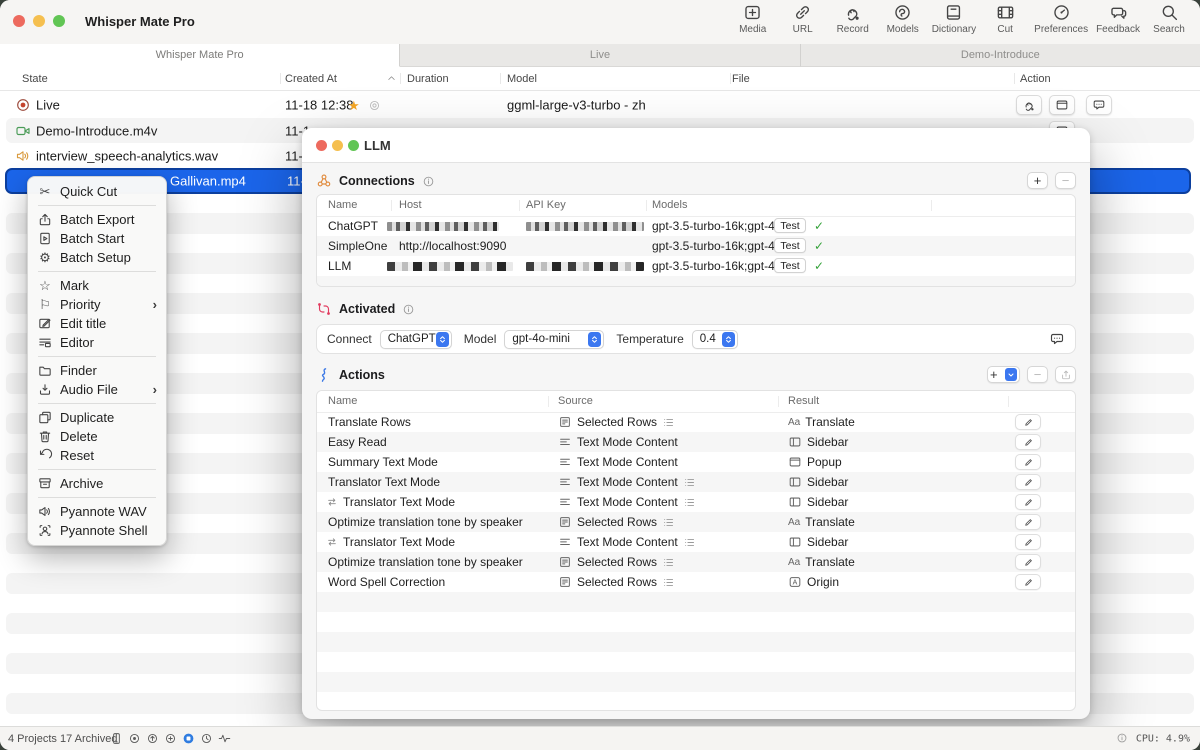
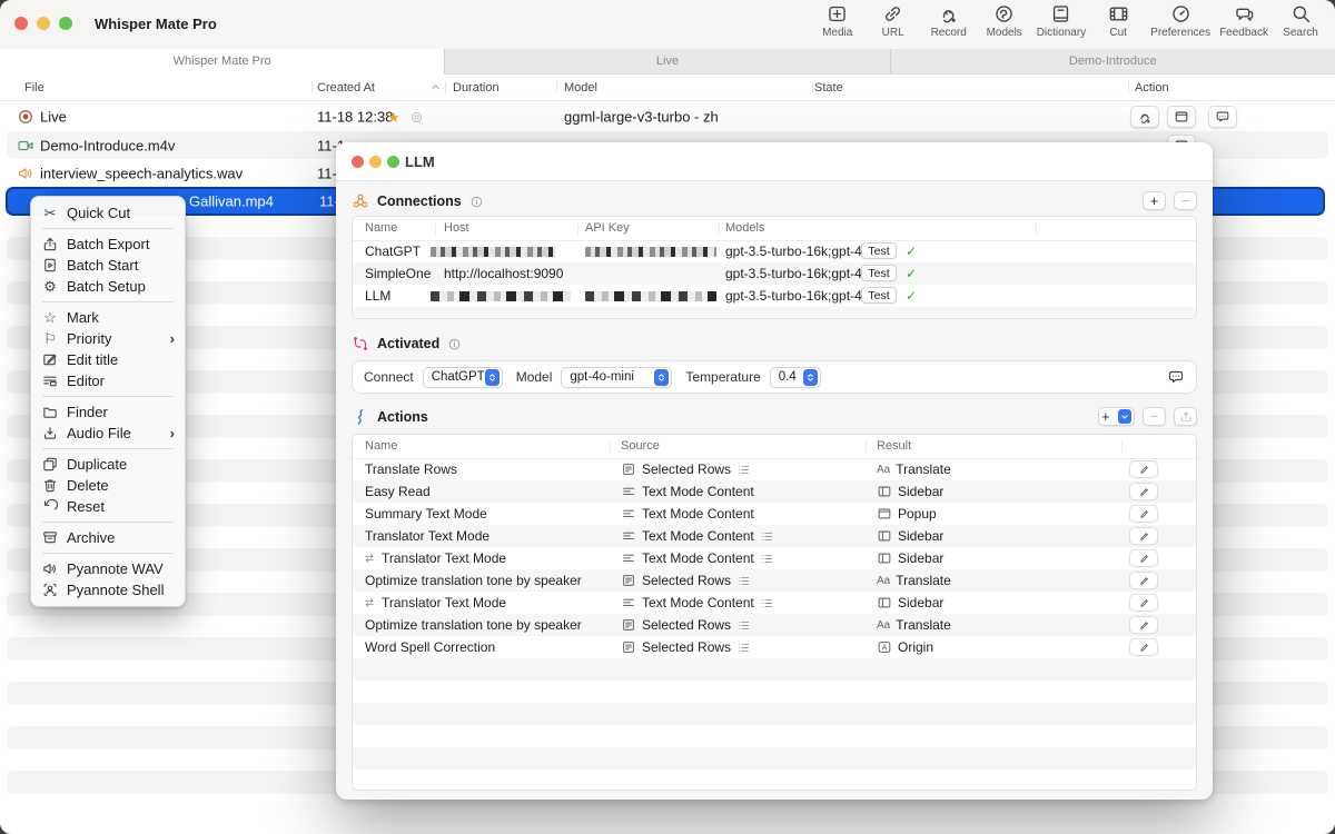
  Whisper Mate Pro
  Media
  URL
  Record
  Models
  Dictionary
  Cut
  Preferences
  Feedback
  Search
  Whisper Mate Pro
  Live
  Demo-Introduce
- State
+ File
  Created At
  Duration
  Model
- File
+ State
  Action
  Live
  11-18 12:38
  ★
  ggml-large-v3-turbo - zh
  Demo-Introduce.m4v
  11-
  interview_speech-analytics.wav
  11-
  Gallivan.mp4
  ✂
  Quick Cut
  Batch Export
  Batch Start
  ⚙
  Batch Setup
  ☆
  Mark
  ⚐
  Priority
  ›
  Edit title
  Editor
  Finder
  Audio File
  ›
  Duplicate
  Delete
  Reset
  Archive
  Pyannote WAV
  Pyannote Shell
  LLM
  Connections
  +
  −
  Name
  Host
  API Key
  Models
  ChatGPT
  gpt-3.5-turbo-16k;gpt-4
  Test
  ✓
  SimpleOne
  http://localhost:9090
  gpt-3.5-turbo-16k;gpt-4
  Test
  ✓
  LLM
  gpt-3.5-turbo-16k;gpt-4
  Test
  ✓
  Activated
  Connect
  ChatGPT
  Model
  gpt-4o-mini
  Temperature
  0.4
  Actions
  +
  −
  Name
  Source
  Result
  Translate Rows
  Selected Rows
  Aa
  Translate
  Easy Read
  Text Mode Content
  Sidebar
  Summary Text Mode
  Text Mode Content
  Popup
  Translator Text Mode
  Text Mode Content
  Sidebar
  Translator Text Mode
  Text Mode Content
  Sidebar
  Optimize translation tone by speaker
  Selected Rows
  Aa
  Translate
  Translator Text Mode
  Text Mode Content
  Sidebar
  Optimize translation tone by speaker
  Selected Rows
  Aa
  Translate
  Word Spell Correction
  Selected Rows
  Origin
- 4 Projects
- 17 Archived
- CPU: 4.9%
